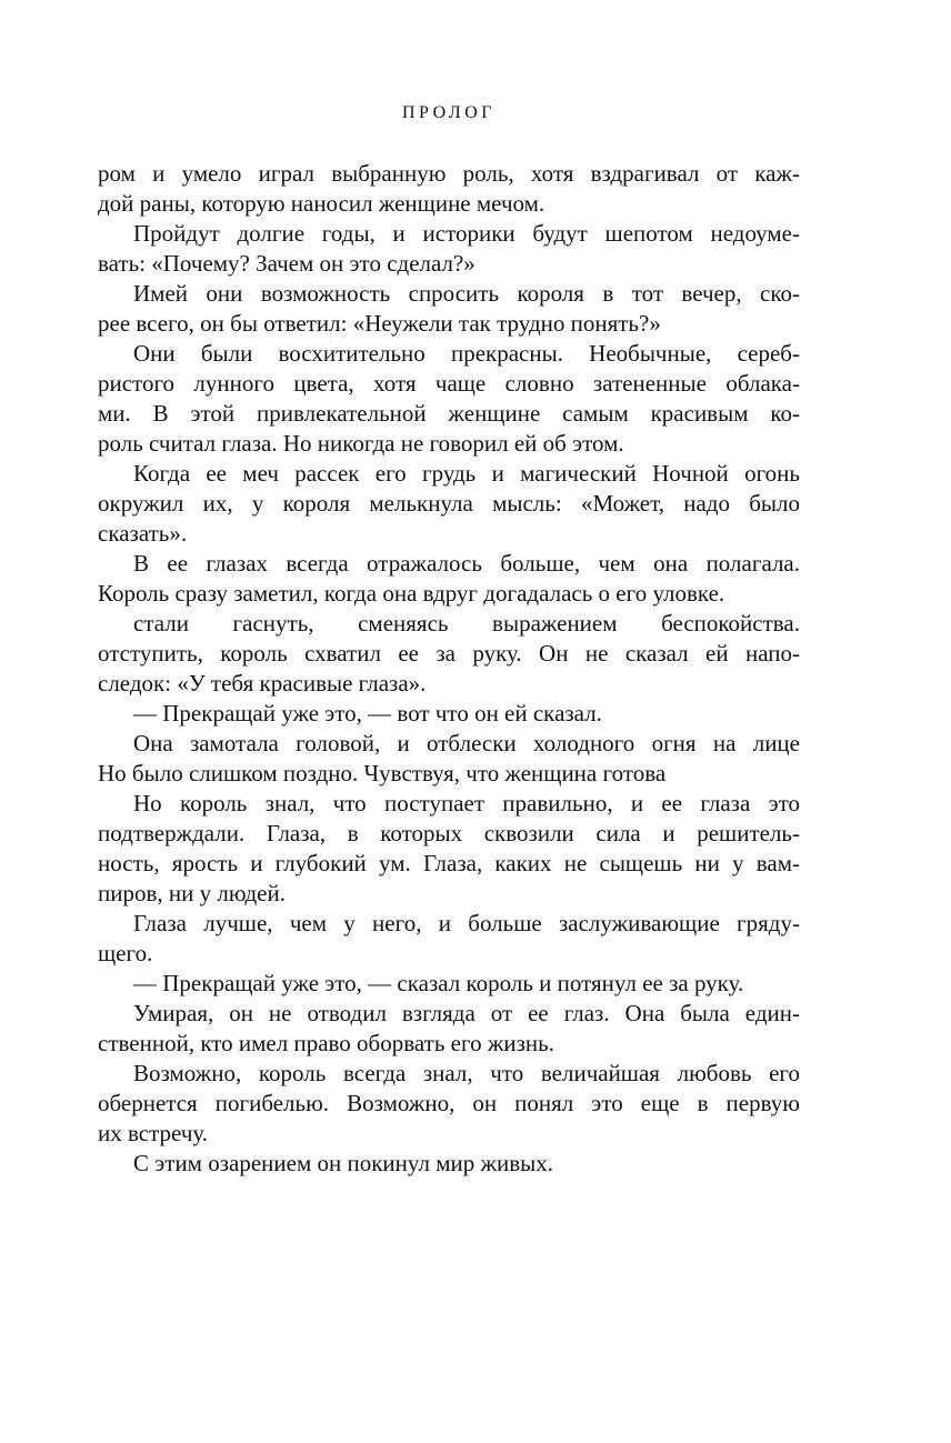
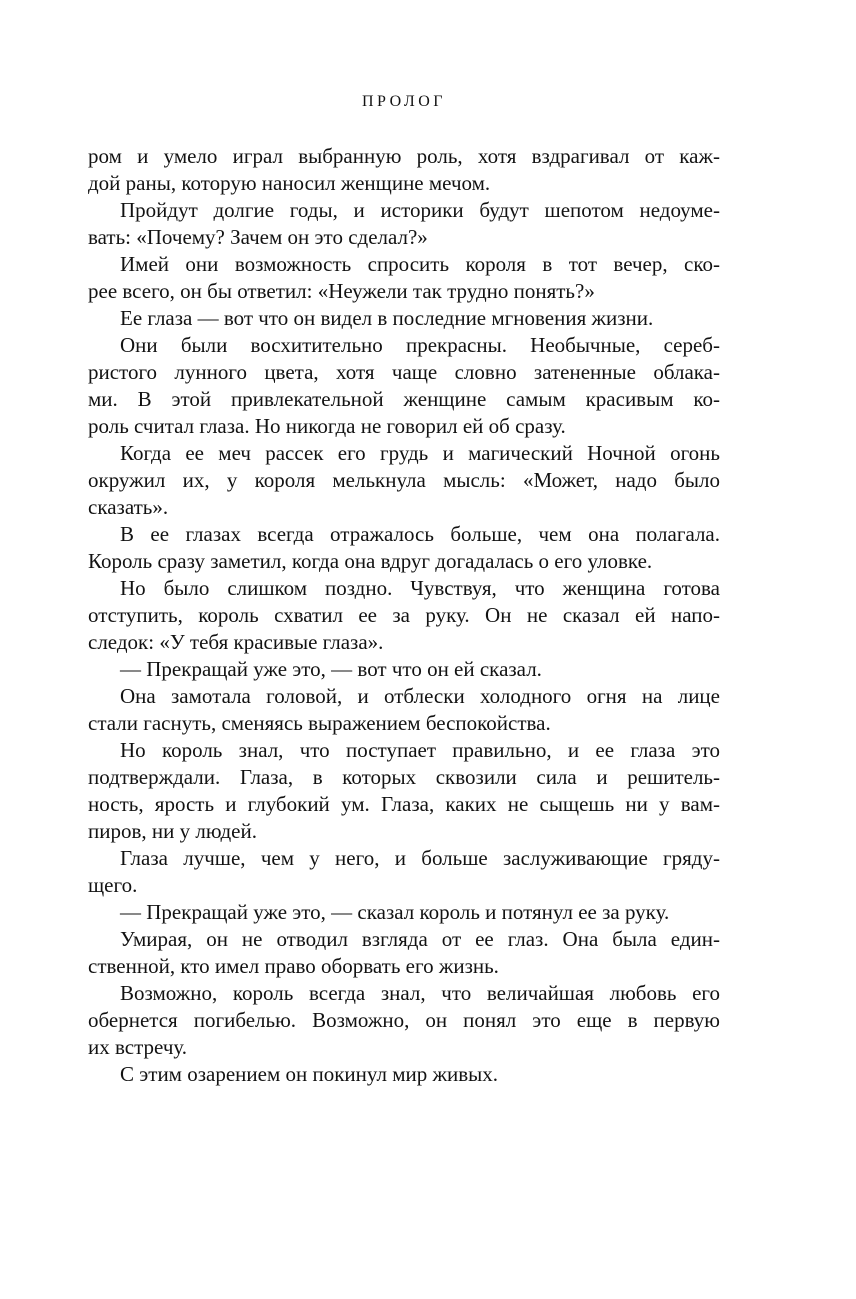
  ПРОЛОГ
  ром и умело играл выбранную роль, хотя вздрагивал от каж-
  дой раны, которую наносил женщине мечом.
  Пройдут долгие годы, и историки будут шепотом недоуме-
  вать: «Почему? Зачем он это сделал?»
  Имей они возможность спросить короля в тот вечер, ско-
  рее всего, он бы ответил: «Неужели так трудно понять?»
+ Ее глаза — вот что он видел в последние мгновения жизни.
  Они были восхитительно прекрасны. Необычные, сереб-
  ристого лунного цвета, хотя чаще словно затененные облака-
  ми. В этой привлекательной женщине самым красивым ко-
- роль считал глаза. Но никогда не говорил ей об этом.
+ роль считал глаза. Но никогда не говорил ей об сразу.
  Когда ее меч рассек его грудь и магический Ночной огонь
  окружил их, у короля мелькнула мысль: «Может, надо было
  сказать».
  В ее глазах всегда отражалось больше, чем она полагала.
  Король сразу заметил, когда она вдруг догадалась о его уловке.
- стали гаснуть, сменяясь выражением беспокойства.
+ Но было слишком поздно. Чувствуя, что женщина готова
  отступить, король схватил ее за руку. Он не сказал ей напо-
  следок: «У тебя красивые глаза».
  — Прекращай уже это, — вот что он ей сказал.
  Она замотала головой, и отблески холодного огня на лице
- Но было слишком поздно. Чувствуя, что женщина готова
+ стали гаснуть, сменяясь выражением беспокойства.
  Но король знал, что поступает правильно, и ее глаза это
  подтверждали. Глаза, в которых сквозили сила и решитель-
  ность, ярость и глубокий ум. Глаза, каких не сыщешь ни у вам-
  пиров, ни у людей.
  Глаза лучше, чем у него, и больше заслуживающие гряду-
  щего.
  — Прекращай уже это, — сказал король и потянул ее за руку.
  Умирая, он не отводил взгляда от ее глаз. Она была един-
  ственной, кто имел право оборвать его жизнь.
  Возможно, король всегда знал, что величайшая любовь его
  обернется погибелью. Возможно, он понял это еще в первую
  их встречу.
  С этим озарением он покинул мир живых.
